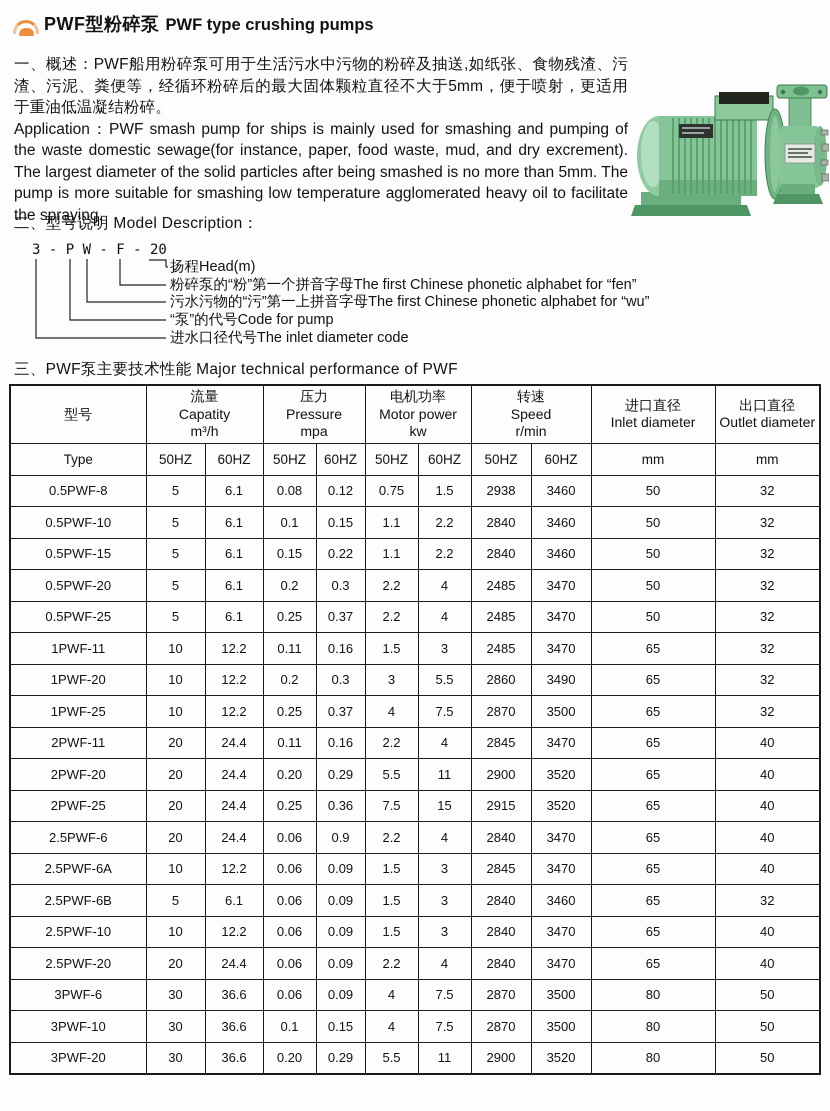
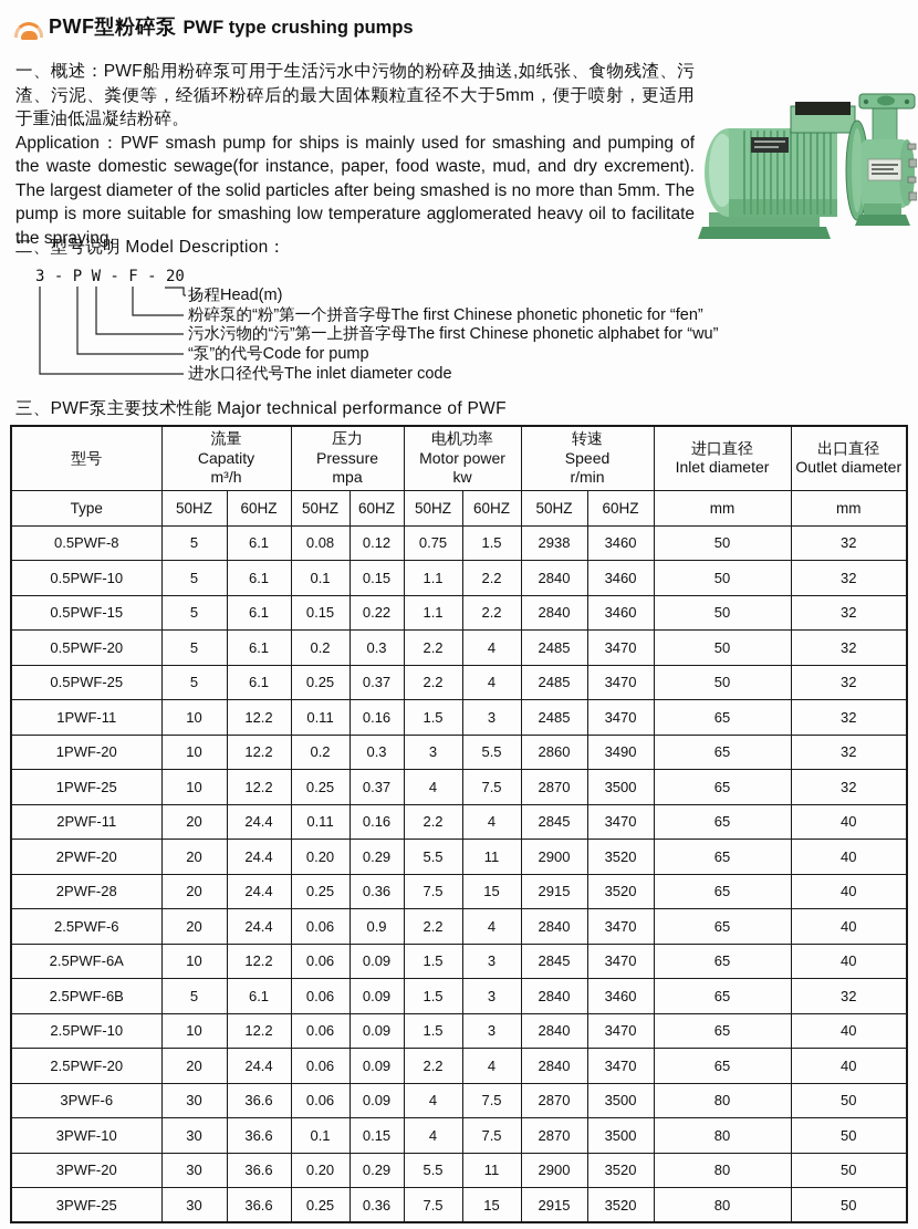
  PWF型粉碎泵 PWF type crushing pumps
  一、概述：PWF船用粉碎泵可用于生活污水中污物的粉碎及抽送,如纸张、食物残渣、污渣、污泥、粪便等，经循环粉碎后的最大固体颗粒直径不大于5mm，便于喷射，更适用于重油低温凝结粉碎。
  Application：PWF smash pump for ships is mainly used for smashing and pumping of the waste domestic sewage(for instance, paper, food waste, mud, and dry excrement). The largest diameter of the solid particles after being smashed is no more than 5mm. The pump is more suitable for smashing low temperature agglomerated heavy oil to facilitate the spraying.
  二、型号说明 Model Description：
  3 - P W - F - 20
  扬程Head(m)
- 粉碎泵的“粉”第一个拼音字母The first Chinese phonetic alphabet for “fen”
+ 粉碎泵的“粉”第一个拼音字母The first Chinese phonetic phonetic for “fen”
  污水污物的“污”第一上拼音字母The first Chinese phonetic alphabet for “wu”
  “泵”的代号Code for pump
  进水口径代号The inlet diameter code
  三、PWF泵主要技术性能 Major technical performance of PWF
  型号	流量Capatitym³/h	压力Pressurempa	电机功率Motor powerkw	转速Speedr/min	进口直径Inlet diameter	出口直径Outlet diameter
  Type	50HZ	60HZ	50HZ	60HZ	50HZ	60HZ	50HZ	60HZ	mm	mm
  0.5PWF-8	5	6.1	0.08	0.12	0.75	1.5	2938	3460	50	32
  0.5PWF-10	5	6.1	0.1	0.15	1.1	2.2	2840	3460	50	32
  0.5PWF-15	5	6.1	0.15	0.22	1.1	2.2	2840	3460	50	32
  0.5PWF-20	5	6.1	0.2	0.3	2.2	4	2485	3470	50	32
  0.5PWF-25	5	6.1	0.25	0.37	2.2	4	2485	3470	50	32
  1PWF-11	10	12.2	0.11	0.16	1.5	3	2485	3470	65	32
  1PWF-20	10	12.2	0.2	0.3	3	5.5	2860	3490	65	32
  1PWF-25	10	12.2	0.25	0.37	4	7.5	2870	3500	65	32
  2PWF-11	20	24.4	0.11	0.16	2.2	4	2845	3470	65	40
  2PWF-20	20	24.4	0.20	0.29	5.5	11	2900	3520	65	40
- 2PWF-25	20	24.4	0.25	0.36	7.5	15	2915	3520	65	40
+ 2PWF-28	20	24.4	0.25	0.36	7.5	15	2915	3520	65	40
  2.5PWF-6	20	24.4	0.06	0.9	2.2	4	2840	3470	65	40
  2.5PWF-6A	10	12.2	0.06	0.09	1.5	3	2845	3470	65	40
  2.5PWF-6B	5	6.1	0.06	0.09	1.5	3	2840	3460	65	32
  2.5PWF-10	10	12.2	0.06	0.09	1.5	3	2840	3470	65	40
  2.5PWF-20	20	24.4	0.06	0.09	2.2	4	2840	3470	65	40
  3PWF-6	30	36.6	0.06	0.09	4	7.5	2870	3500	80	50
  3PWF-10	30	36.6	0.1	0.15	4	7.5	2870	3500	80	50
  3PWF-20	30	36.6	0.20	0.29	5.5	11	2900	3520	80	50
+ 3PWF-25	30	36.6	0.25	0.36	7.5	15	2915	3520	80	50
